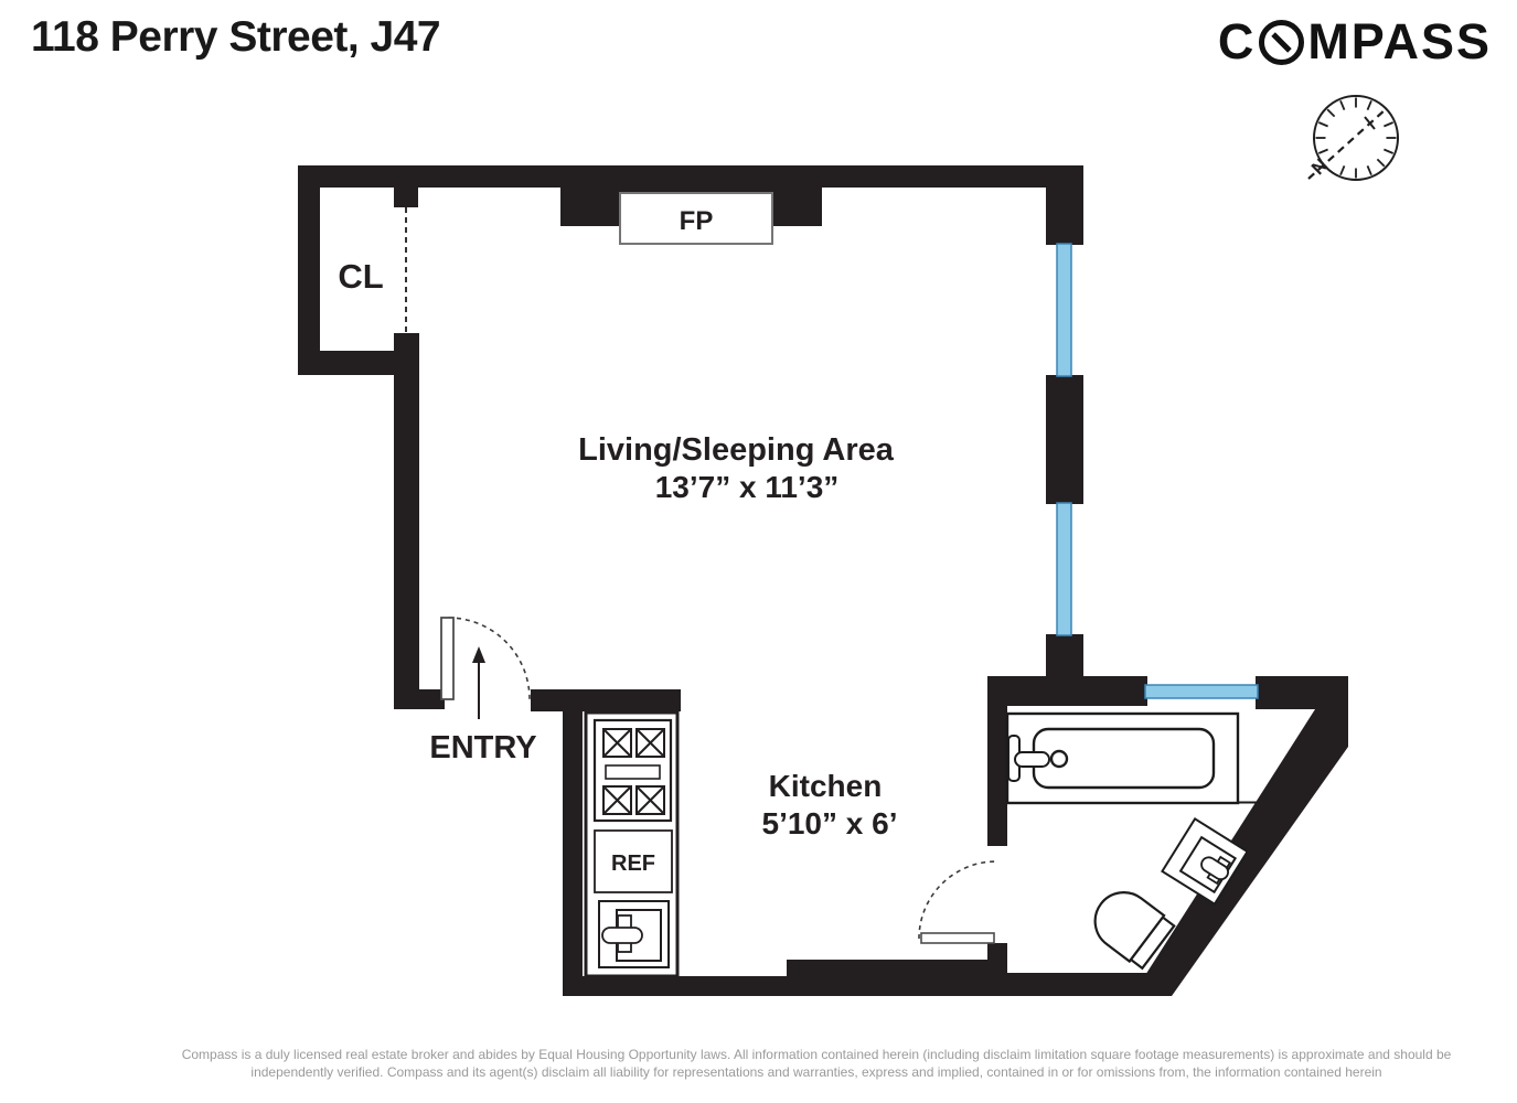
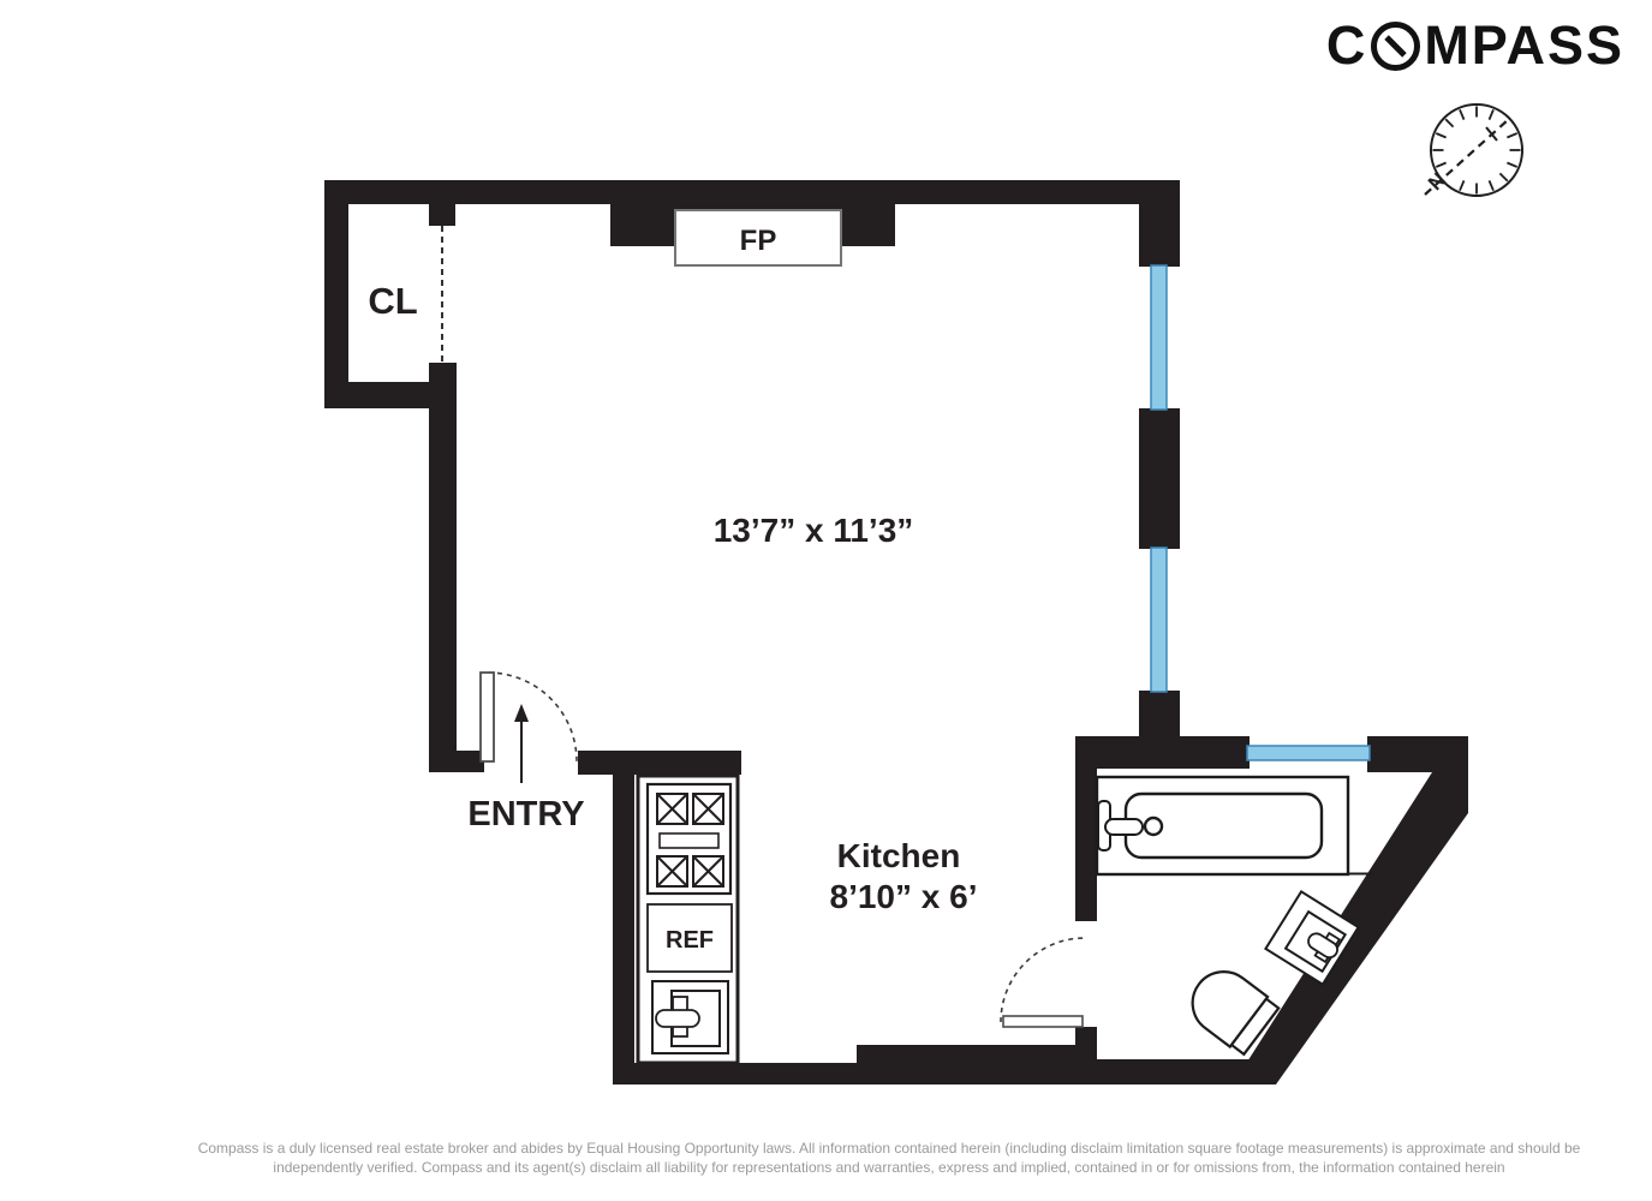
- 118 Perry Street, J47
  C
  MPASS
  CL
  FP
- Living/Sleeping Area
  13’7” x 11’3”
  ENTRY
  Kitchen
- 5’10” x 6’
+ 8’10” x 6’
  REF
  Compass is a duly licensed real estate broker and abides by Equal Housing Opportunity laws. All information contained herein (including disclaim limitation square footage measurements) is approximate and should be
  independently verified. Compass and its agent(s) disclaim all liability for representations and warranties, express and implied, contained in or for omissions from, the information contained herein
